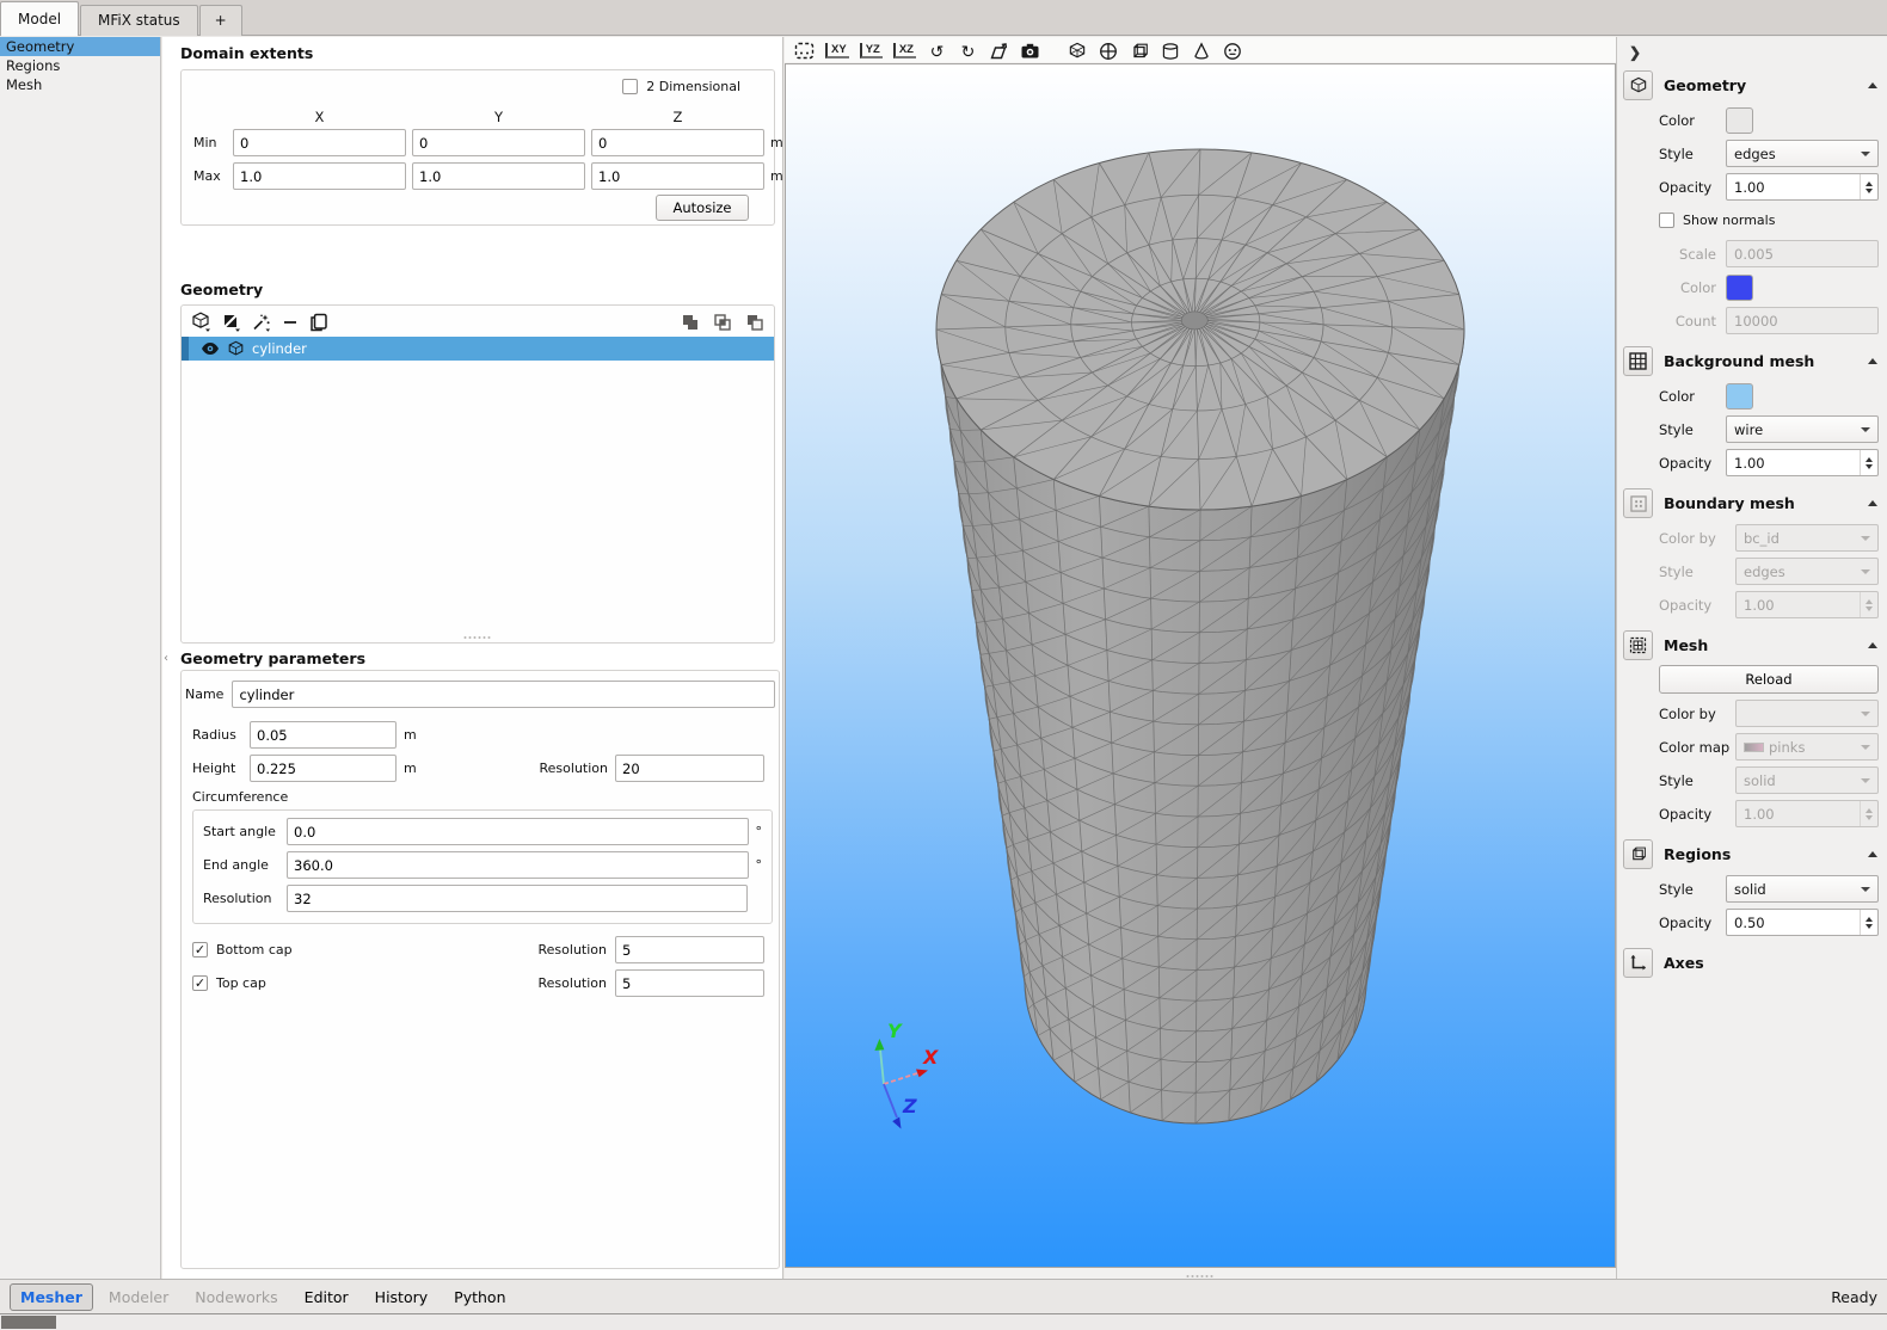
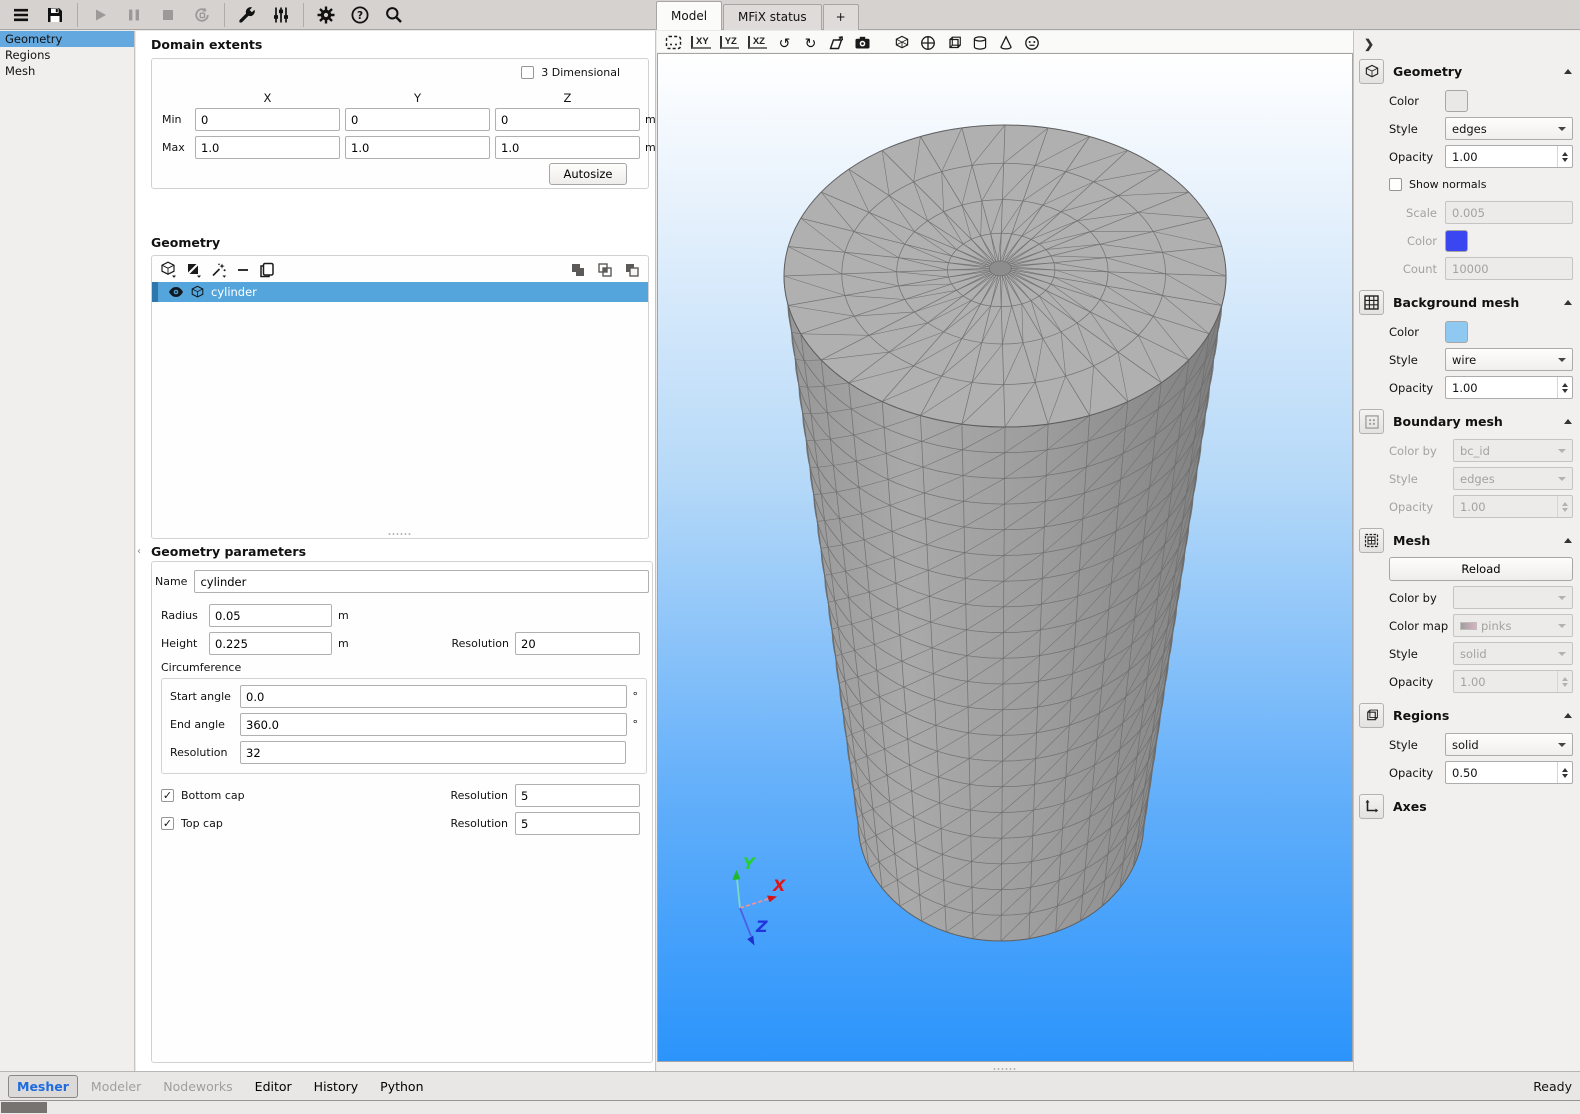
+ ?
  Model
  MFiX status
  +
  Geometry
  Regions
  Mesh
  Domain extents
- 2 Dimensional
+ 3 Dimensional
  X
  Y
  Z
  Min
  0
  0
  0
  m
  Max
  1.0
  1.0
  1.0
  m
  Autosize
  Geometry
  cylinder
  ‹
  Geometry parameters
  Name
  cylinder
  Radius
  0.05
  m
  Height
  0.225
  m
  Resolution
  20
  Circumference
  Start angle
  0.0
  °
  End angle
  360.0
  °
  Resolution
  32
  Bottom cap
  Resolution
  5
  Top cap
  Resolution
  5
  XY
  YZ
  XZ
  ↺
  ↻
  Y
  X
  Z
  ❯
  Geometry
  Color
  Style
  edges
  Opacity
  1.00
  Show normals
  Scale
  0.005
  Color
  Count
  10000
  Background mesh
  Color
  Style
  wire
  Opacity
  1.00
  Boundary mesh
  Color by
  bc_id
  Style
  edges
  Opacity
  1.00
  Mesh
  Reload
  Color by
  Color map
  pinks
  Style
  solid
  Opacity
  1.00
  Regions
  Style
  solid
  Opacity
  0.50
  Axes
  Mesher
  Modeler
  Nodeworks
  Editor
  History
  Python
  Ready
